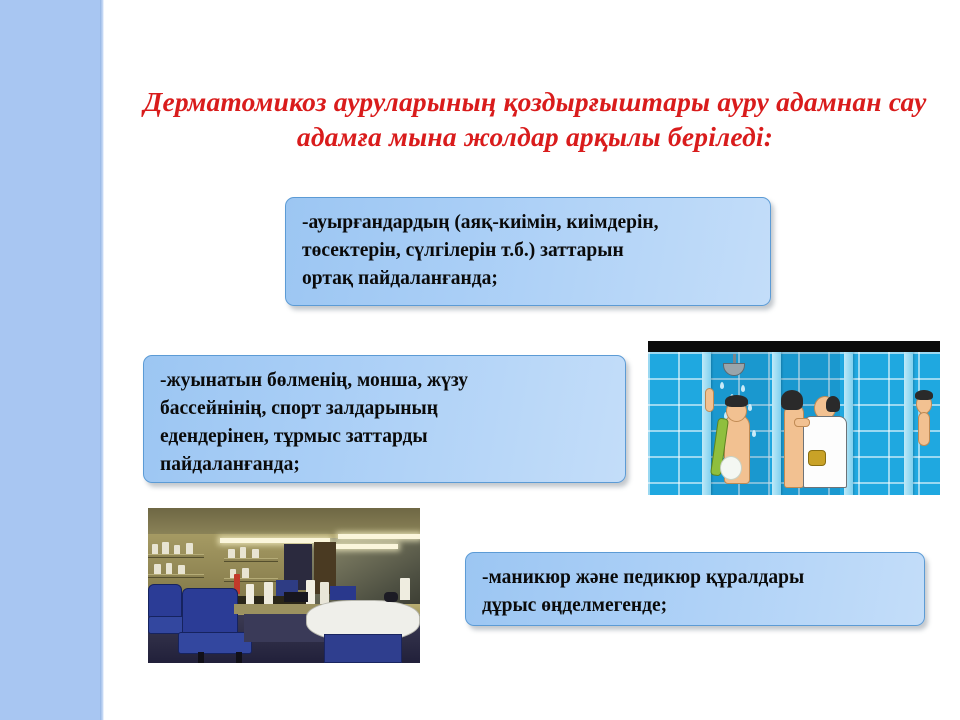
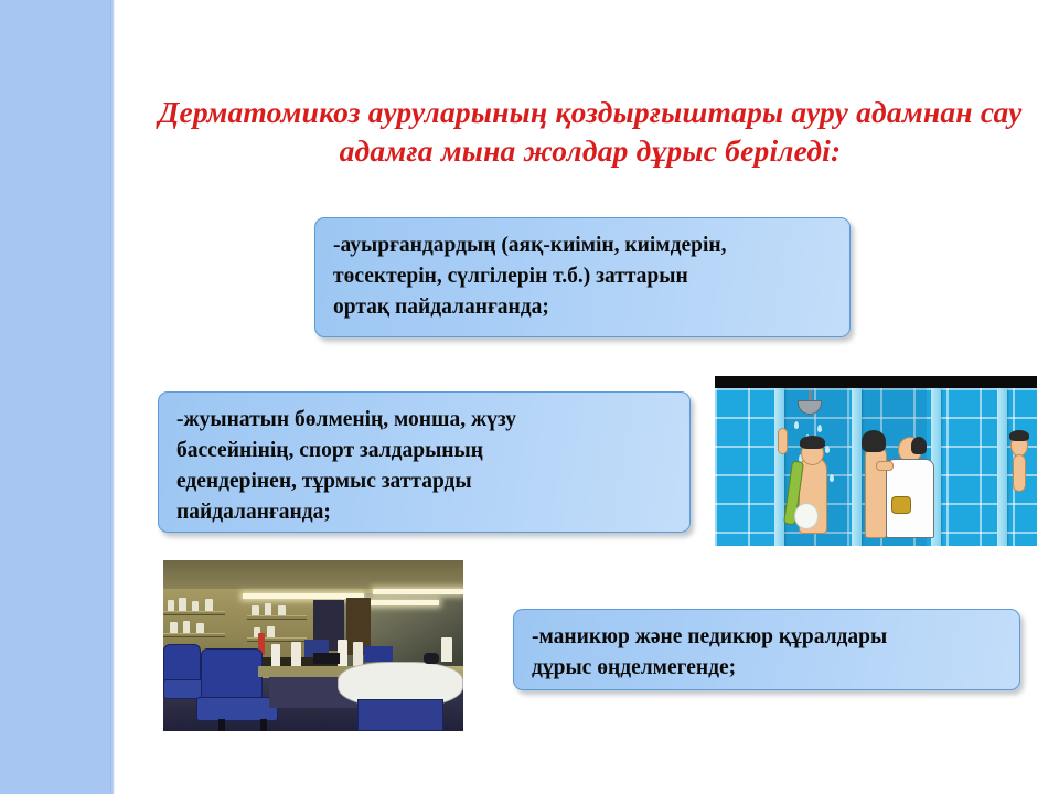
- Дерматомикоз ауруларының қоздырғыштары ауру адамнан сау адамға мына жолдар арқылы беріледі:
+ Дерматомикоз ауруларының қоздырғыштары ауру адамнан сау адамға мына жолдар дұрыс беріледі:
  -ауырғандардың (аяқ-киімін, киімдерін,
  төсектерін, сүлгілерін т.б.) заттарын
  ортақ пайдаланғанда;
  -жуынатын бөлменің, монша, жүзу
  бассейнінің, спорт залдарының
  едендерінен, тұрмыс заттарды
  пайдаланғанда;
  -маникюр және педикюр құралдары
  дұрыс өңделмегенде;
